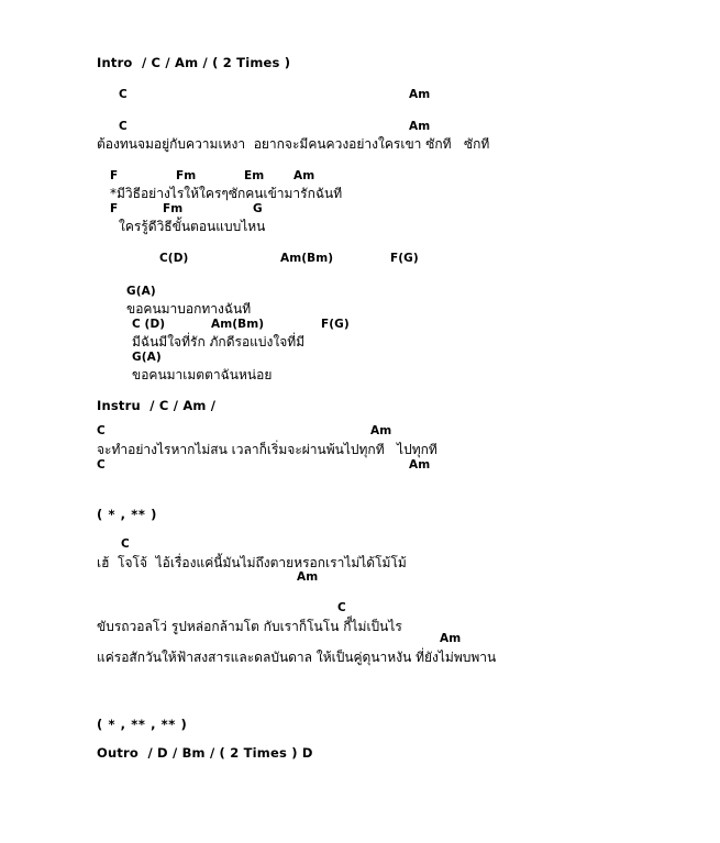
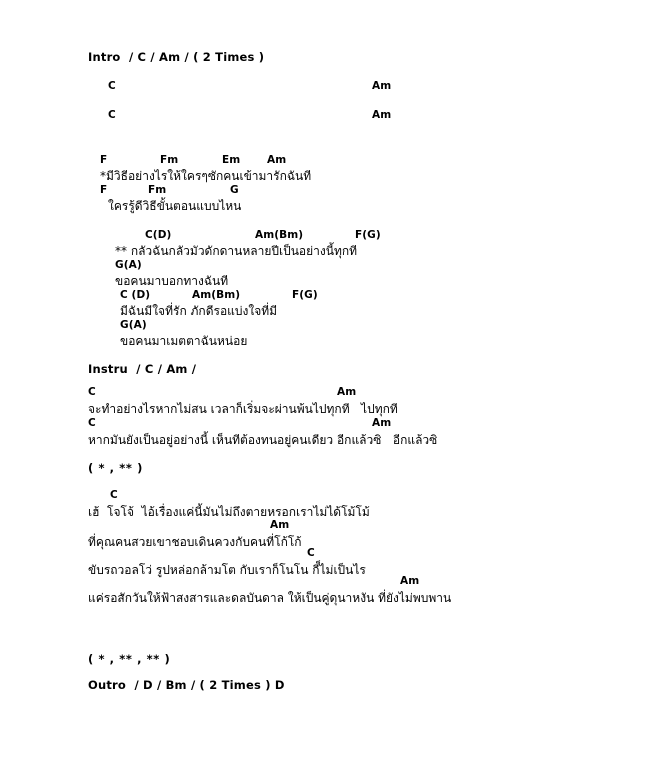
  Intro / C / Am / ( 2 Times )
  C
  Am
  C
  Am
- ต้องทนจมอยู่กับความเหงา อยากจะมีคนควงอย่างใครเขา ซักที ซักที
  F
  Fm
  Em
  Am
  *มีวิธีอย่างไรให้ใครๆซักคนเข้ามารักฉันที
  F
  Fm
  G
  ใครรู้ดีวิธีขั้นตอนแบบไหน
  C(D)
  Am(Bm)
  F(G)
+ ** กลัวฉันกลัวมัวดักดานหลายปีเป็นอย่างนี้ทุกที
  G(A)
  ขอคนมาบอกทางฉันที
  C (D)
  Am(Bm)
  F(G)
  มีฉันมีใจที่รัก ภักดีรอแบ่งใจที่มี
  G(A)
  ขอคนมาเมตตาฉันหน่อย
  Instru / C / Am /
  C
  Am
  จะทำอย่างไรหากไม่สน เวลาก็เริ่มจะผ่านพ้นไปทุกที ไปทุกที
  C
  Am
+ หากมันยังเป็นอยู่อย่างนี้ เห็นทีต้องทนอยู่คนเดียว อีกแล้วซิ อีกแล้วซิ
  ( * , ** )
  C
  เฮ้ โจโจ้ ไอ้เรื่องแค่นี้มันไม่ถึงตายหรอกเราไม่ได้โม้โม้
  Am
+ ที่คุณคนสวยเขาชอบเดินควงกับคนที่โก้โก้
  C
  ขับรถวอลโว่ รูปหล่อกล้ามโต กับเราก็โนโน กี็ไม่เป็นไร
  Am
  แค่รอสักวันให้ฟ้าสงสารและดลบันดาล ให้เป็นคู่ดุนาหงัน ที่ยังไม่พบพาน
  ( * , ** , ** )
  Outro / D / Bm / ( 2 Times ) D
